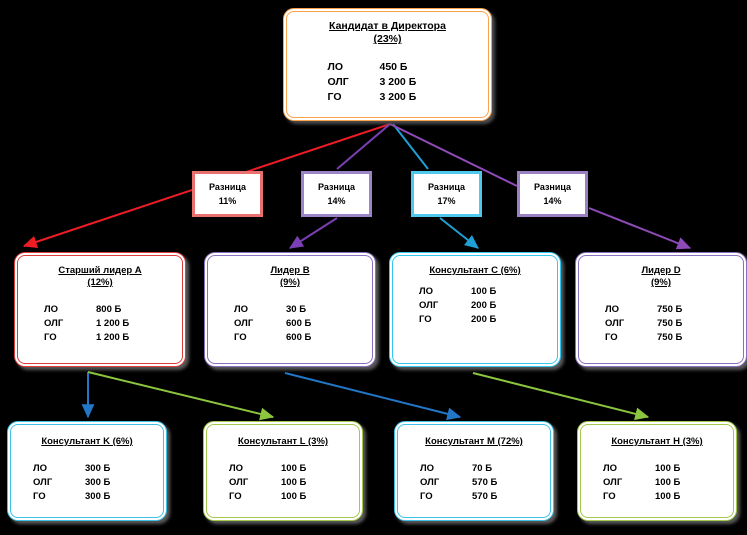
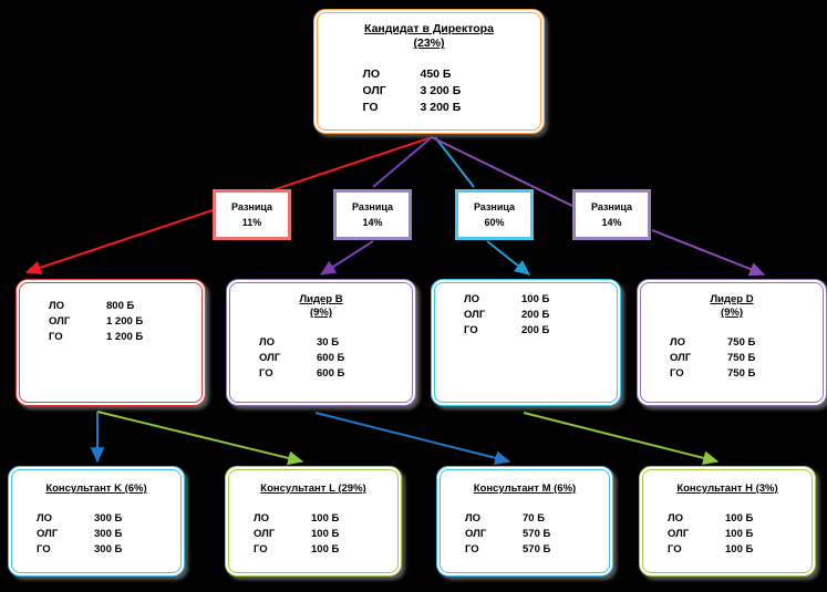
  Кандидат в Директора
  (23%)
  ЛО
  450 Б
  ОЛГ
  3 200 Б
  ГО
  3 200 Б
  Разница
  11%
  Разница
  14%
  Разница
- 17%
+ 60%
  Разница
  14%
- Старший лидер A
- (12%)
  ЛО
  800 Б
  ОЛГ
  1 200 Б
  ГО
  1 200 Б
  Лидер B
  (9%)
  ЛО
  30 Б
  ОЛГ
  600 Б
  ГО
  600 Б
- Консультант С (6%)
  ЛО
  100 Б
  ОЛГ
  200 Б
  ГО
  200 Б
  Лидер D
  (9%)
  ЛО
  750 Б
  ОЛГ
  750 Б
  ГО
  750 Б
  Консультант K (6%)
  ЛО
  300 Б
  ОЛГ
  300 Б
  ГО
  300 Б
- Консультант L (3%)
+ Консультант L (29%)
  ЛО
  100 Б
  ОЛГ
  100 Б
  ГО
  100 Б
- Консультант M (72%)
+ Консультант M (6%)
  ЛО
  70 Б
  ОЛГ
  570 Б
  ГО
  570 Б
  Консультант H (3%)
  ЛО
  100 Б
  ОЛГ
  100 Б
  ГО
  100 Б
